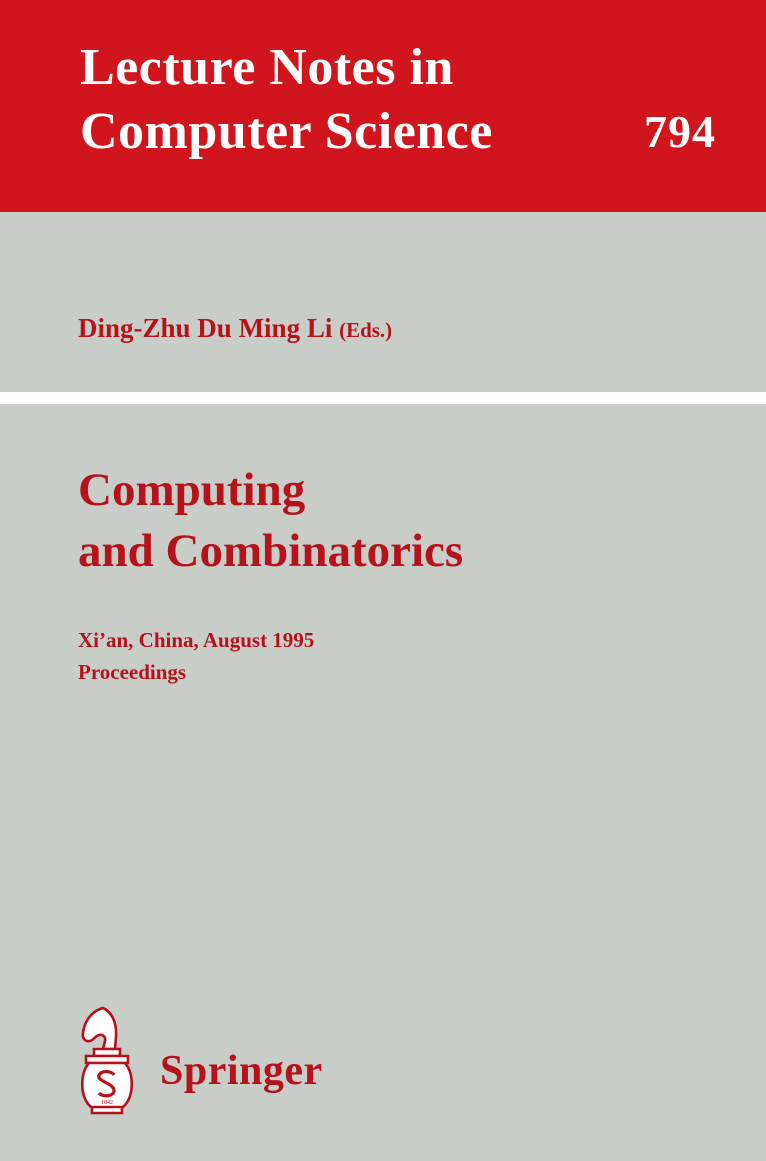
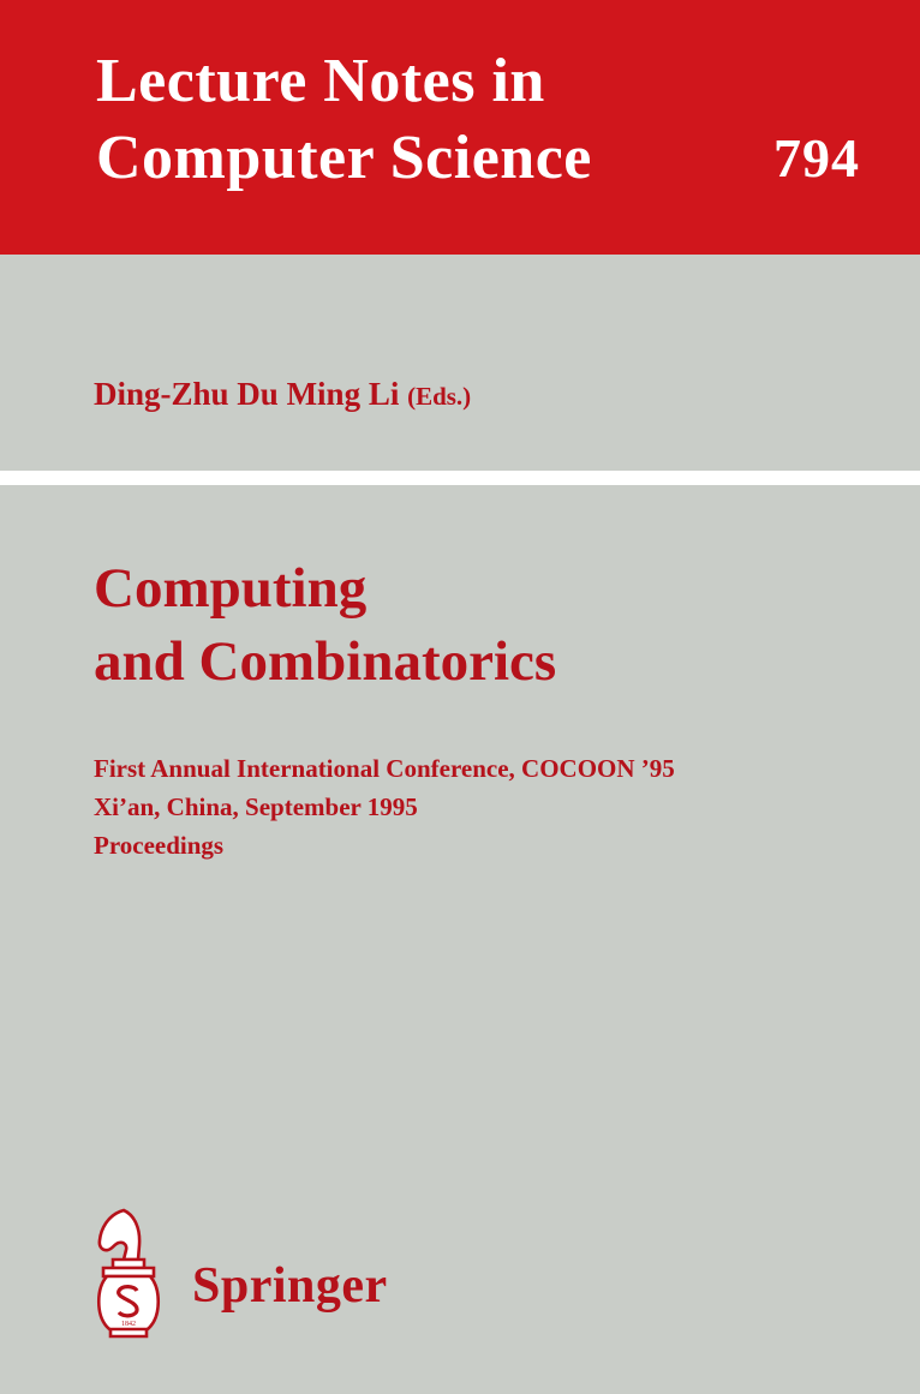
  Lecture Notes in
  Computer Science
  794
  Ding-Zhu Du Ming Li (Eds.)
  Computing
  and Combinatorics
+ First Annual International Conference, COCOON ’95
- Xi’an, China, August 1995
+ Xi’an, China, September 1995
  Proceedings
  Springer
